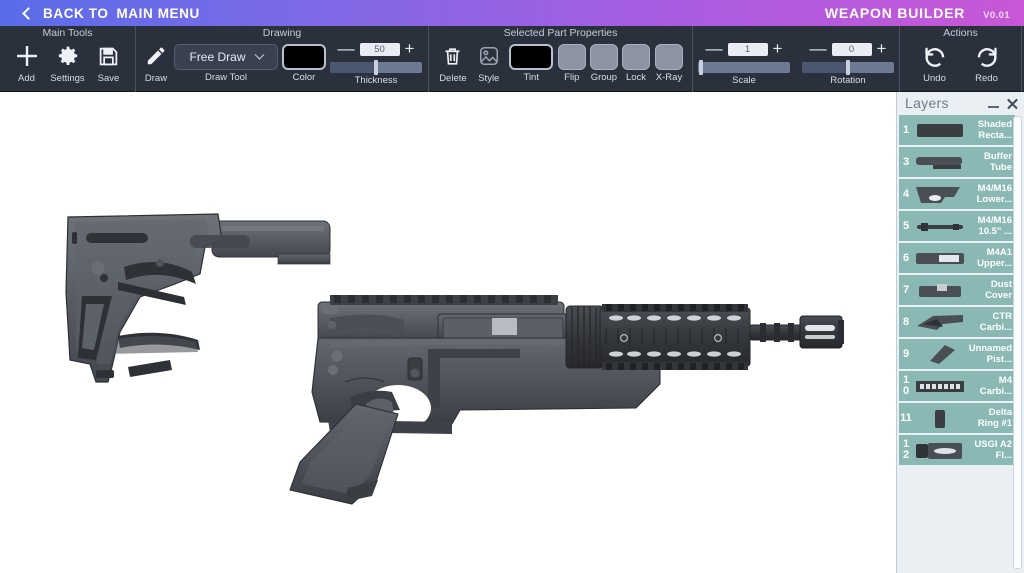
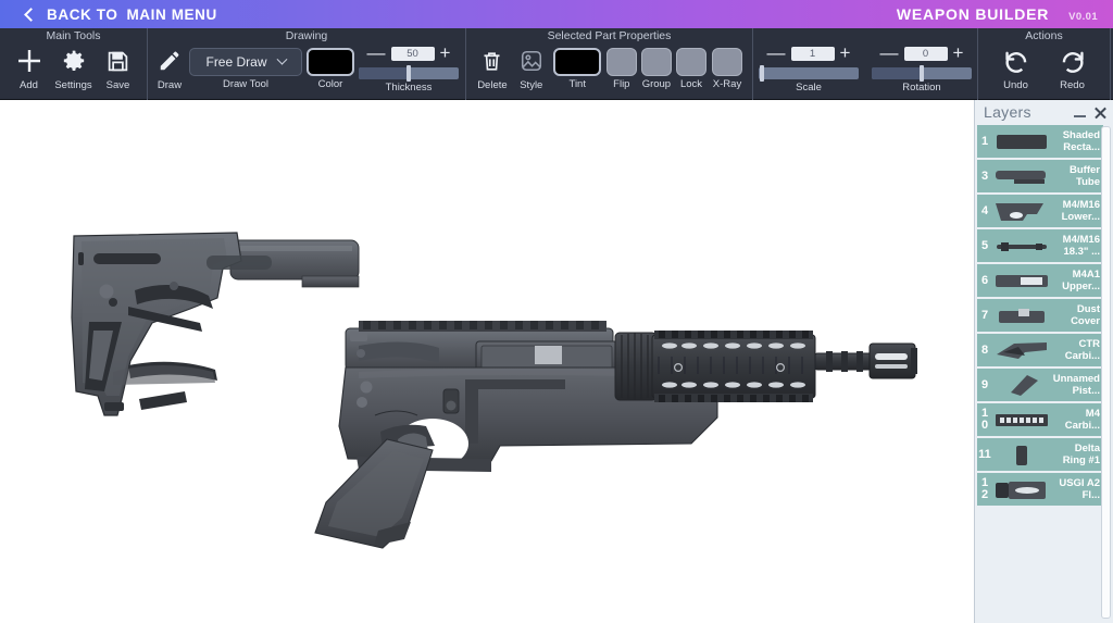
  BACK TO
  MAIN MENU
  WEAPON BUILDER
  V0.01
  Main Tools
  Add
  Settings
  Save
  Drawing
  Draw
  Free Draw
  Draw Tool
  Color
  —
  50
  +
  Thickness
  Selected Part Properties
  Delete
  Style
  Tint
  Flip
  Group
  Lock
  X-Ray
  —
  1
  +
  Scale
  —
  0
  +
  Rotation
  Actions
  Undo
  Redo
  Layers
  1
  Shaded Recta...
  3
  Buffer Tube
  4
  M4/M16 Lower...
  5
- M4/M16 10.5" ...
+ M4/M16 18.3" ...
  6
  M4A1 Upper...
  7
  Dust Cover
  8
  CTR Carbi...
  9
  Unnamed Pist...
  10
  M4 Carbi...
  11
  Delta Ring #1
  12
  USGI A2 Fl...
